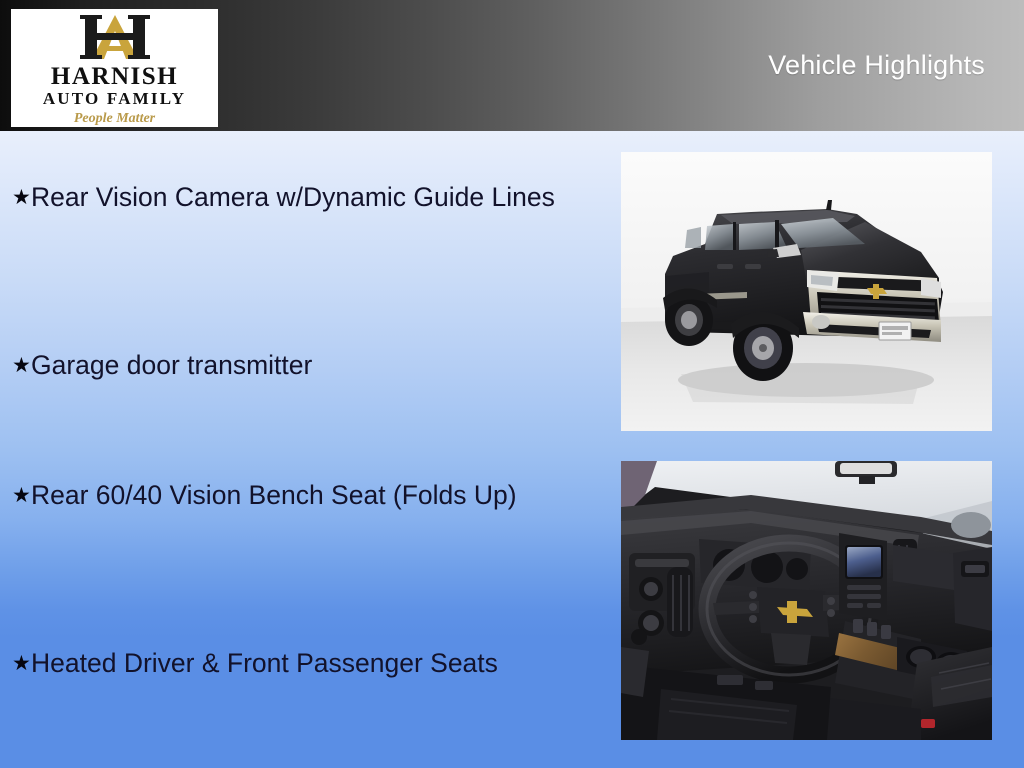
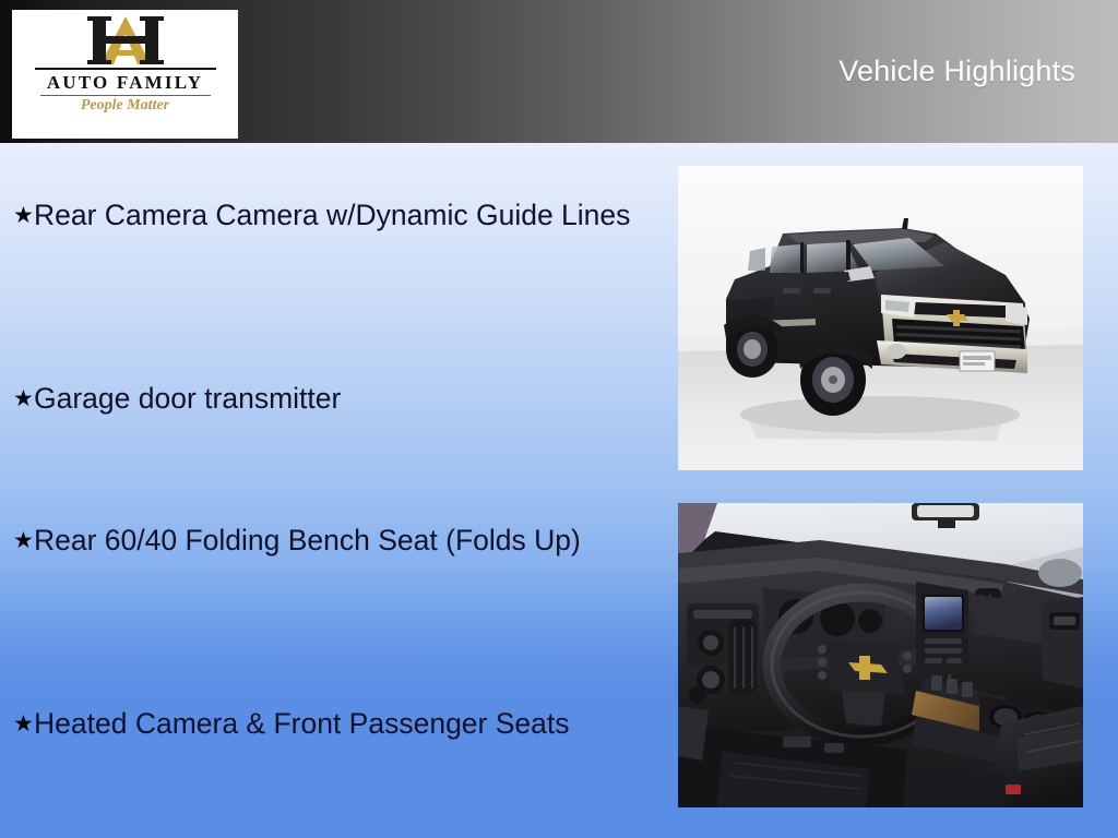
  Vehicle Highlights
- HARNISH
  AUTO FAMILY
  People Matter
  ★
- Rear Vision Camera w/Dynamic Guide Lines
+ Rear Camera Camera w/Dynamic Guide Lines
  ★
  Garage door transmitter
  ★
- Rear 60/40 Vision Bench Seat (Folds Up)
+ Rear 60/40 Folding Bench Seat (Folds Up)
  ★
- Heated Driver & Front Passenger Seats
+ Heated Camera & Front Passenger Seats
